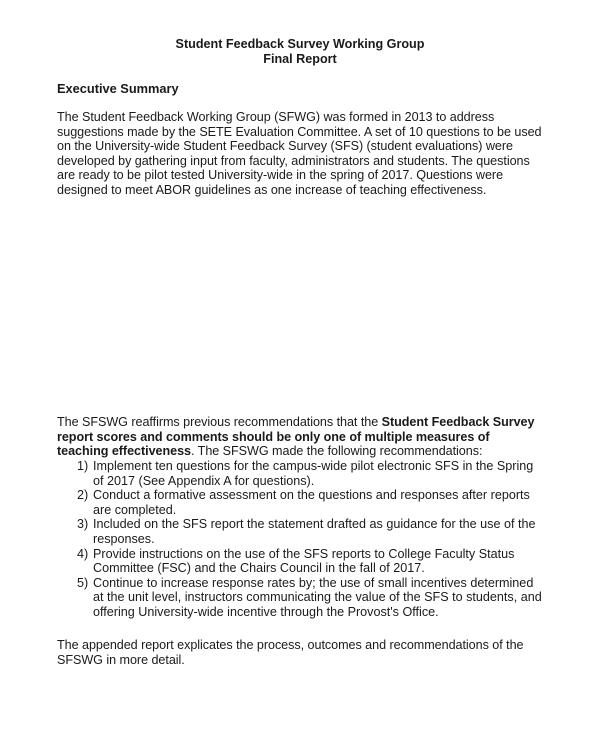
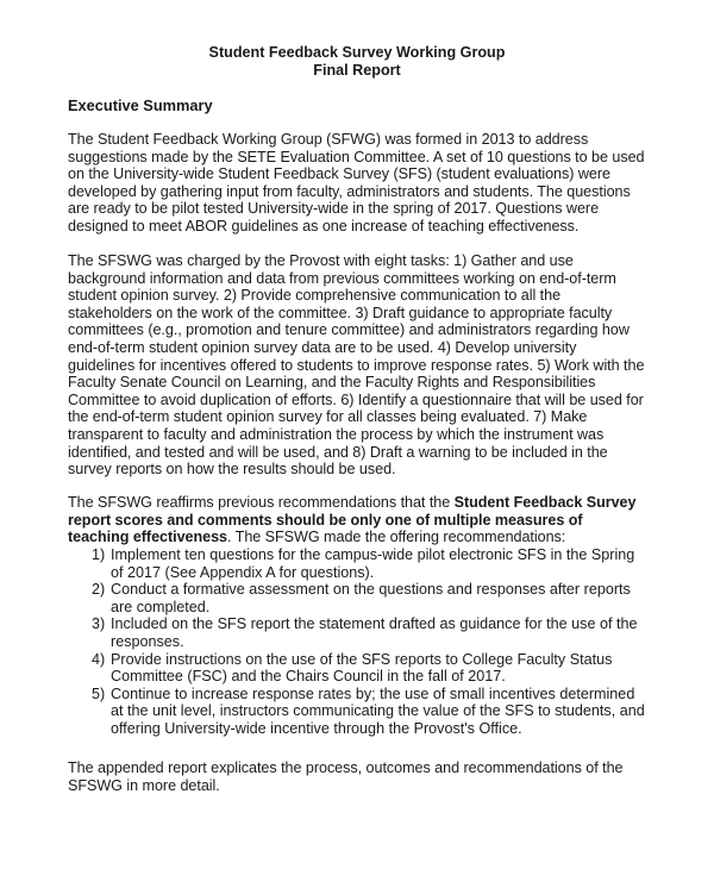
  Student Feedback Survey Working Group
  Final Report
  Executive Summary
  The Student Feedback Working Group (SFWG) was formed in 2013 to address
  suggestions made by the SETE Evaluation Committee. A set of 10 questions to be used
  on the University-wide Student Feedback Survey (SFS) (student evaluations) were
  developed by gathering input from faculty, administrators and students. The questions
  are ready to be pilot tested University-wide in the spring of 2017. Questions were
  designed to meet ABOR guidelines as one increase of teaching effectiveness.
+ The SFSWG was charged by the Provost with eight tasks: 1) Gather and use
+ background information and data from previous committees working on end-of-term
+ student opinion survey. 2) Provide comprehensive communication to all the
+ stakeholders on the work of the committee. 3) Draft guidance to appropriate faculty
+ committees (e.g., promotion and tenure committee) and administrators regarding how
+ end-of-term student opinion survey data are to be used. 4) Develop university
+ guidelines for incentives offered to students to improve response rates. 5) Work with the
+ Faculty Senate Council on Learning, and the Faculty Rights and Responsibilities
+ Committee to avoid duplication of efforts. 6) Identify a questionnaire that will be used for
+ the end-of-term student opinion survey for all classes being evaluated. 7) Make
+ transparent to faculty and administration the process by which the instrument was
+ identified, and tested and will be used, and 8) Draft a warning to be included in the
+ survey reports on how the results should be used.
  The SFSWG reaffirms previous recommendations that the Student Feedback Survey
  report scores and comments should be only one of multiple measures of
- teaching effectiveness. The SFSWG made the following recommendations:
+ teaching effectiveness. The SFSWG made the offering recommendations:
  1)
  Implement ten questions for the campus-wide pilot electronic SFS in the Spring
  of 2017 (See Appendix A for questions).
  2)
  Conduct a formative assessment on the questions and responses after reports
  are completed.
  3)
  Included on the SFS report the statement drafted as guidance for the use of the
  responses.
  4)
  Provide instructions on the use of the SFS reports to College Faculty Status
  Committee (FSC) and the Chairs Council in the fall of 2017.
  5)
  Continue to increase response rates by; the use of small incentives determined
  at the unit level, instructors communicating the value of the SFS to students, and
  offering University-wide incentive through the Provost's Office.
  The appended report explicates the process, outcomes and recommendations of the
  SFSWG in more detail.
